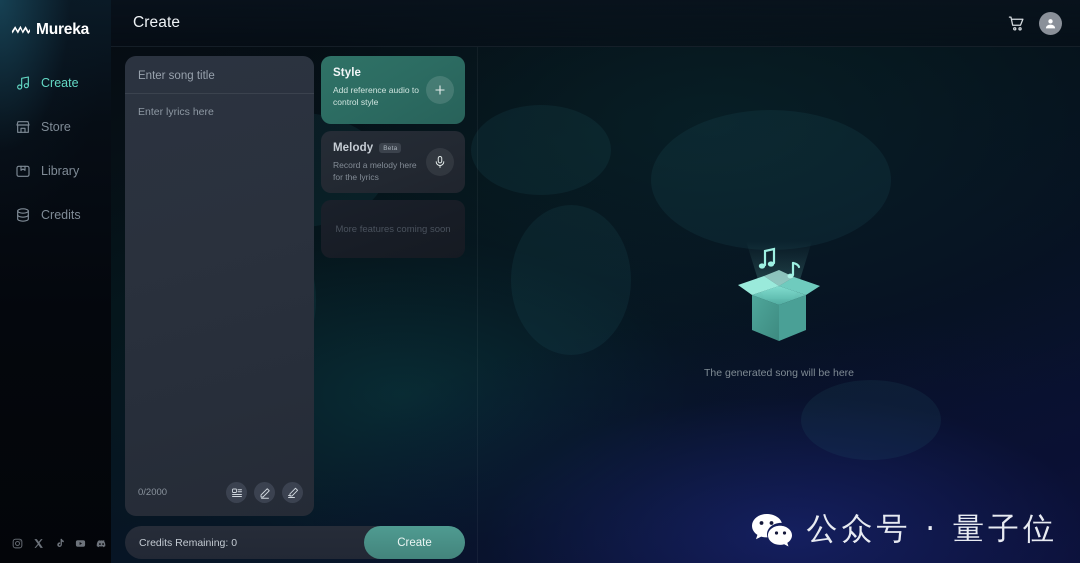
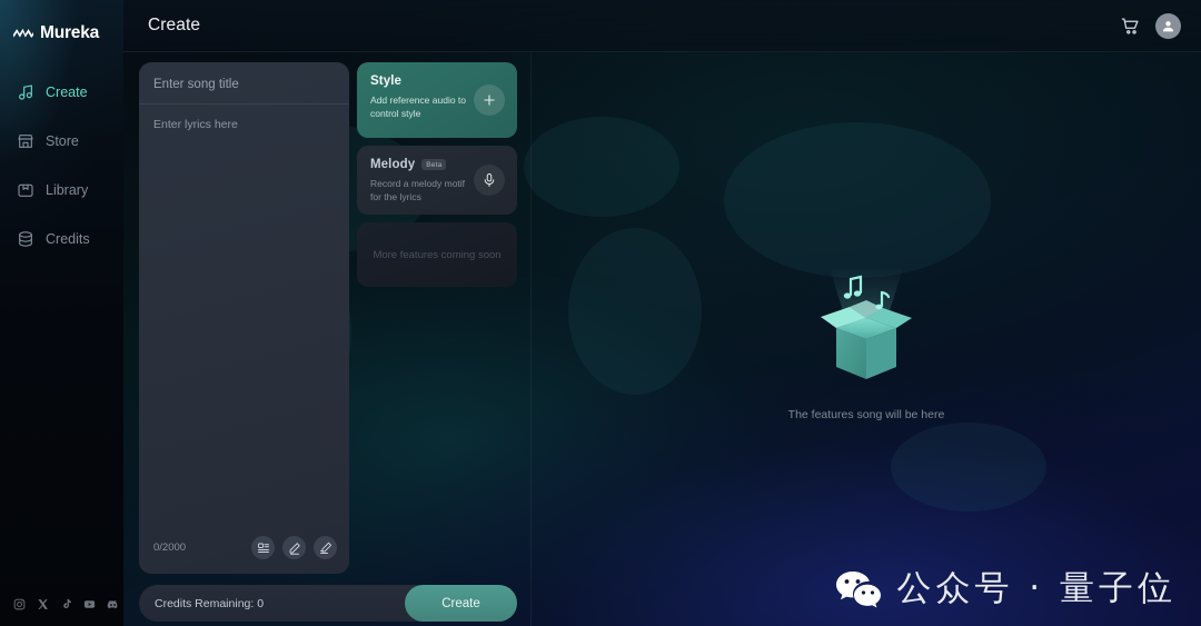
  Mureka
  Create
  Store
  Library
  Credits
  Create
  Enter song title
  Enter lyrics here
  0/2000
  Style
  Add reference audio to control style
  Melody
- Record a melody here for the lyrics
+ Record a melody motif for the lyrics
  More features coming soon
  Credits Remaining: 0
  Create
- The generated song will be here
+ The features song will be here
  公众号 · 量子位
